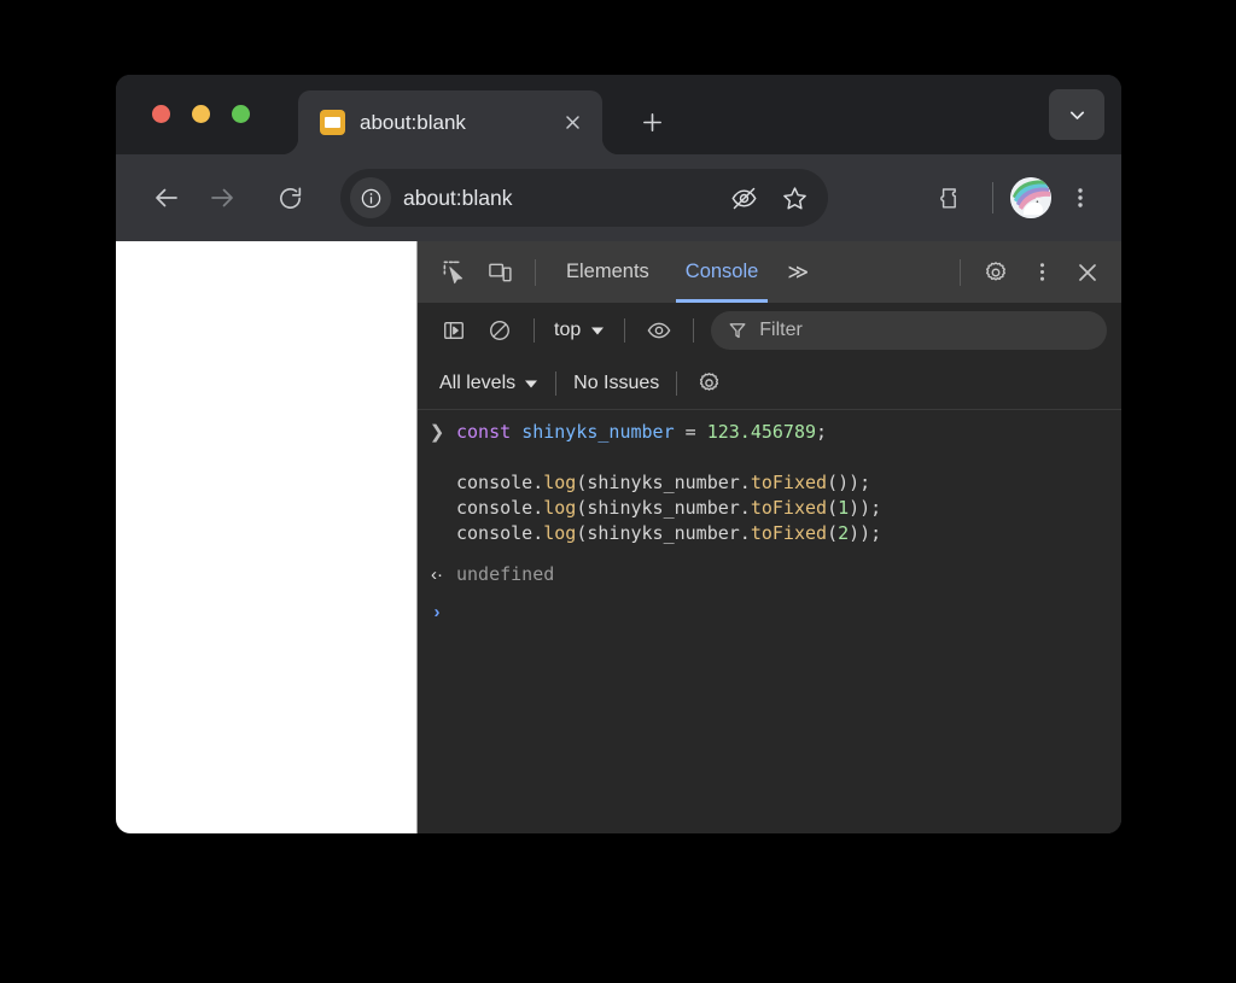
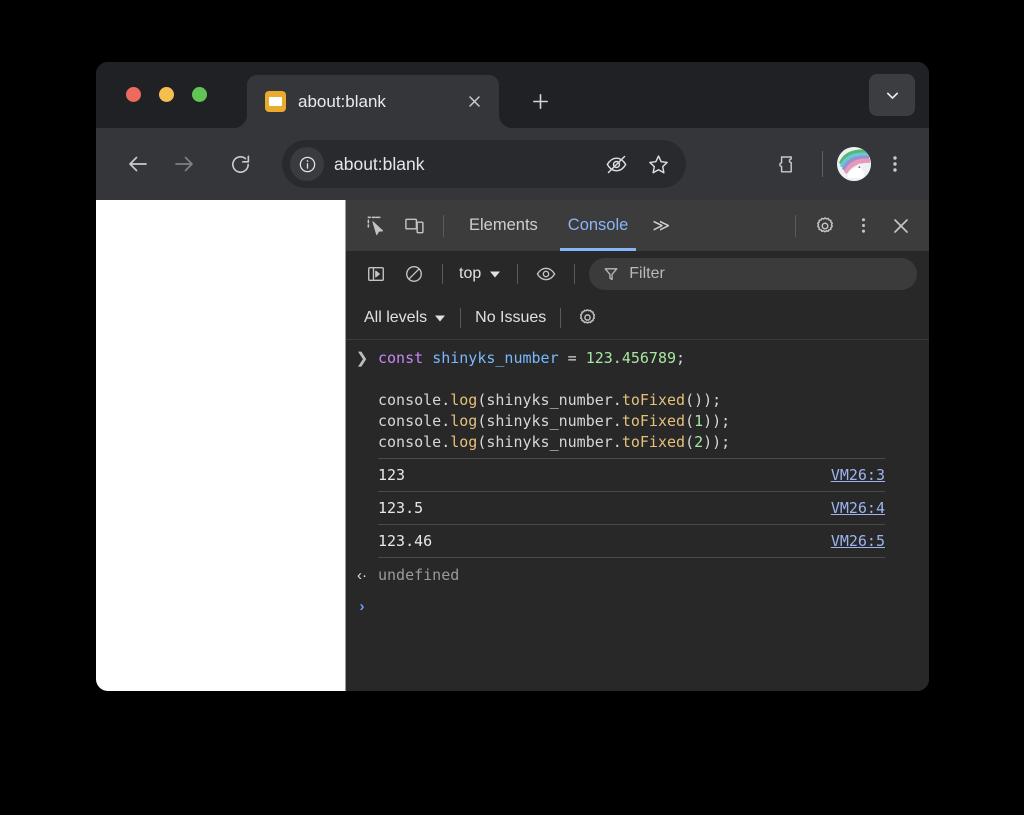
  about:blank
  about:blank
  Elements
  Console
  ≫
  top
  Filter
  All levels
  No Issues
  ❯
  const shinyks_number = 123.456789;
  console.log(shinyks_number.toFixed());
  console.log(shinyks_number.toFixed(1));
  console.log(shinyks_number.toFixed(2));
+ 123
+ VM26:3
+ 123.5
+ VM26:4
+ 123.46
+ VM26:5
  ‹·
  undefined
  ›
